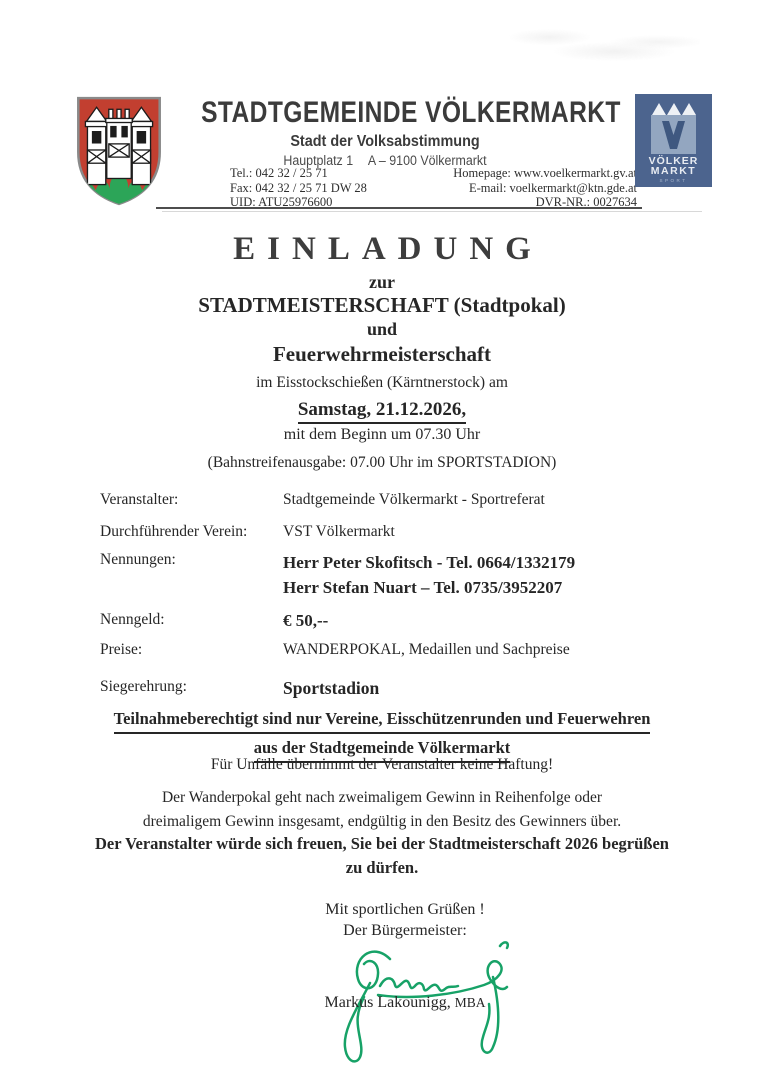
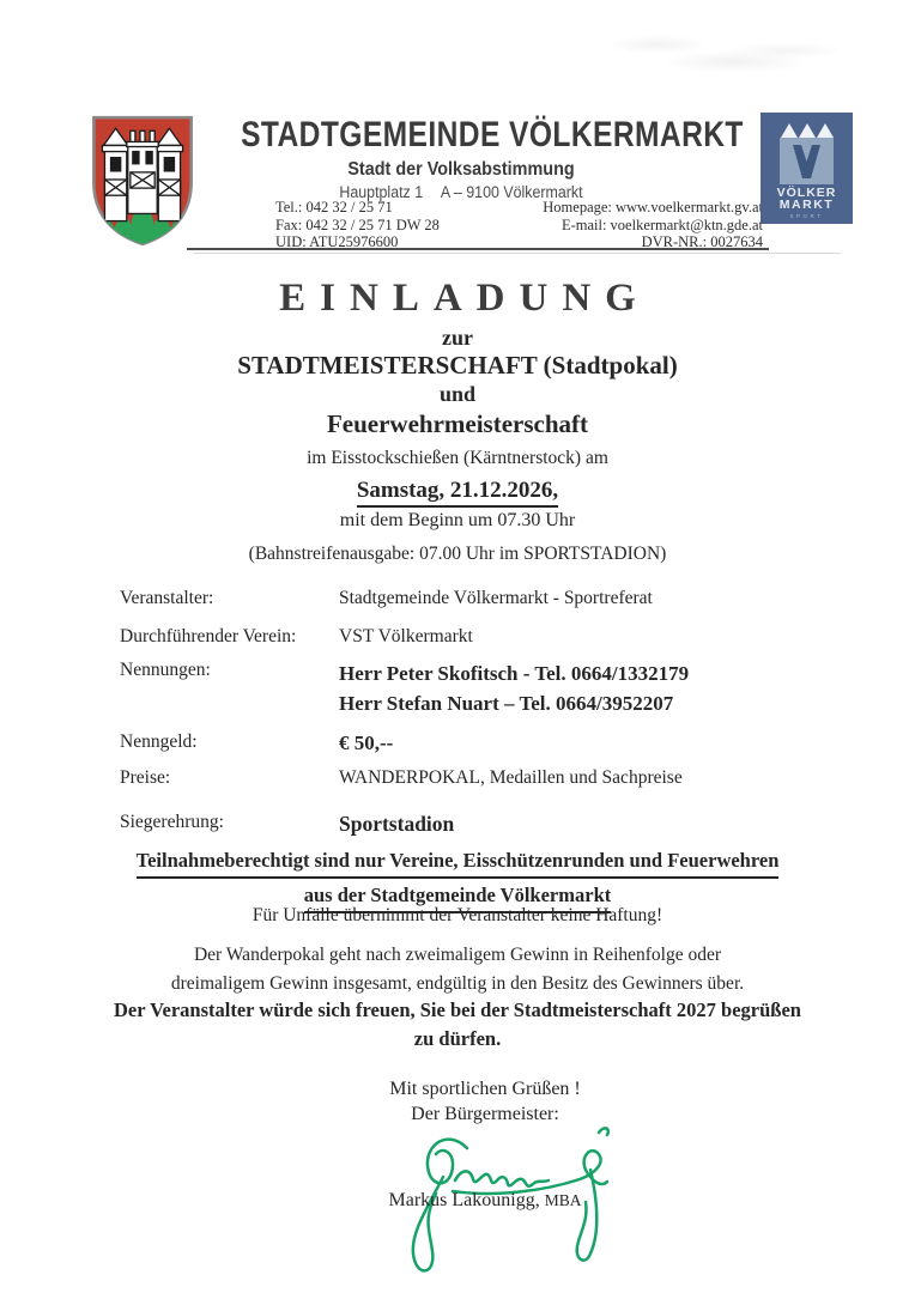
  STADTGEMEINDE VÖLKERMARKT
  Stadt der Volksabstimmung
  Hauptplatz 1 A – 9100 Völkermarkt
  Tel.: 042 32 / 25 71
  Fax: 042 32 / 25 71 DW 28
  UID: ATU25976600
  Homepage: www.voelkermarkt.gv.a
  E-mail: voelkermarkt@ktn.gde.at
  DVR-NR.: 0027634
  VÖLKER
  MARKT
  EINLADUNG
  zur
  STADTMEISTERSCHAFT (Stadtpokal)
  und
  Feuerwehrmeisterschaft
  im Eisstockschießen (Kärntnerstock) am
  Samstag, 21.12.2026,
  mit dem Beginn um 07.30 Uhr
  (Bahnstreifenausgabe: 07.00 Uhr im SPORTSTADION)
  Veranstalter:
  Stadtgemeinde Völkermarkt - Sportreferat
  Durchführender Verein:
  VST Völkermarkt
  Nennungen:
  Herr Peter Skofitsch - Tel. 0664/1332179
- Herr Stefan Nuart – Tel. 0735/3952207
+ Herr Stefan Nuart – Tel. 0664/3952207
  Nenngeld:
  € 50,--
  Preise:
  WANDERPOKAL, Medaillen und Sachpreise
  Siegerehrung:
  Sportstadion
  Teilnahmeberechtigt sind nur Vereine, Eisschützenrunden und Feuerwehren
  aus der Stadtgemeinde Völkermarkt
  Für Unfälle übernimmt der Veranstalter keine Haftung!
  Der Wanderpokal geht nach zweimaligem Gewinn in Reihenfolge oder
  dreimaligem Gewinn insgesamt, endgültig in den Besitz des Gewinners über.
- Der Veranstalter würde sich freuen, Sie bei der Stadtmeisterschaft 2026 begrüßen
+ Der Veranstalter würde sich freuen, Sie bei der Stadtmeisterschaft 2027 begrüßen
  zu dürfen.
  Mit sportlichen Grüßen !
  Der Bürgermeister:
  Markus Lakounigg, MBA
